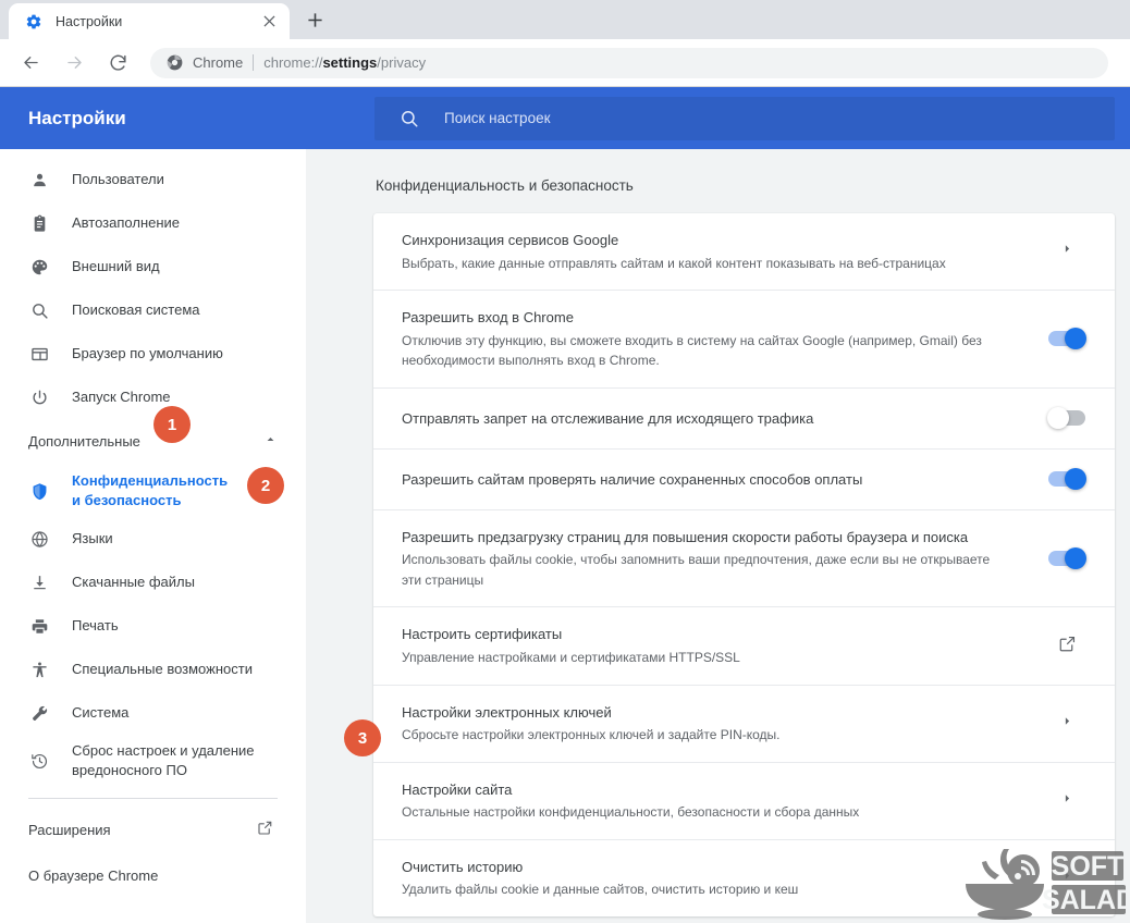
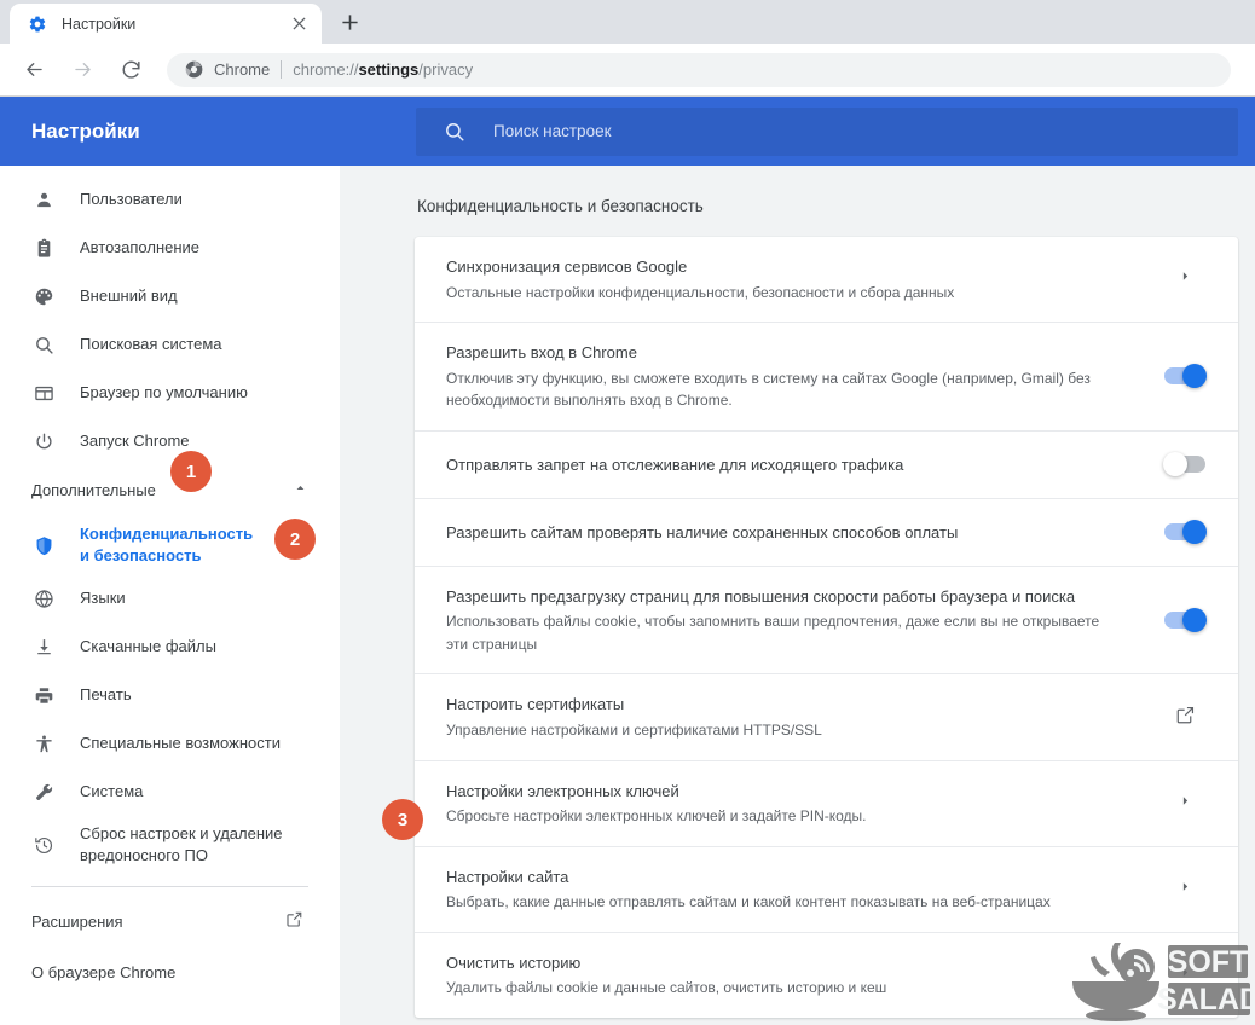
  Настройки
  Chrome
  chrome://settings/privacy
  Настройки
  Поиск настроек
  Пользователи
  Автозаполнение
  Внешний вид
  Поисковая система
  Браузер по умолчанию
  Запуск Chrome
  Дополнительные
  Конфиденциальность и безопасность
  Языки
  Скачанные файлы
  Печать
  Специальные возможности
  Система
  Сброс настроек и удаление вредоносного ПО
  Расширения
  О браузере Chrome
  Конфиденциальность и безопасность
  Синхронизация сервисов Google
- Выбрать, какие данные отправлять сайтам и какой контент показывать на веб-страницах
+ Остальные настройки конфиденциальности, безопасности и сбора данных
  Разрешить вход в Chrome
  Отключив эту функцию, вы сможете входить в систему на сайтах Google (например, Gmail) без необходимости выполнять вход в Chrome.
  Отправлять запрет на отслеживание для исходящего трафика
  Разрешить сайтам проверять наличие сохраненных способов оплаты
  Разрешить предзагрузку страниц для повышения скорости работы браузера и поиска
  Использовать файлы cookie, чтобы запомнить ваши предпочтения, даже если вы не открываете эти страницы
  Настроить сертификаты
  Управление настройками и сертификатами HTTPS/SSL
  Настройки электронных ключей
  Сбросьте настройки электронных ключей и задайте PIN-коды.
  Настройки сайта
- Остальные настройки конфиденциальности, безопасности и сбора данных
+ Выбрать, какие данные отправлять сайтам и какой контент показывать на веб-страницах
  Очистить историю
  Удалить файлы cookie и данные сайтов, очистить историю и кеш
  1
  2
  3
  SOFT
  SALA
